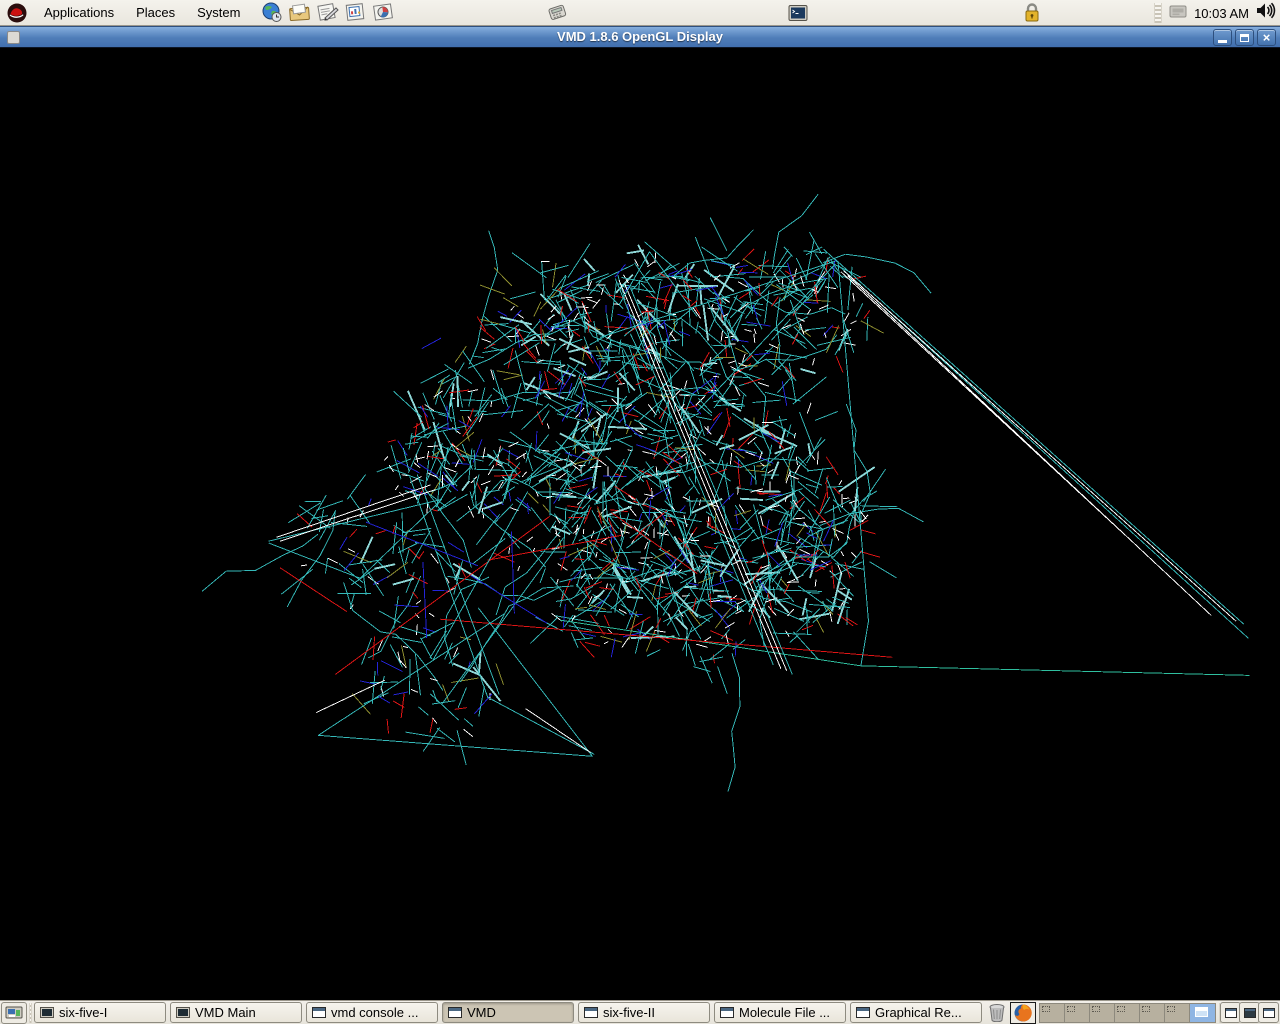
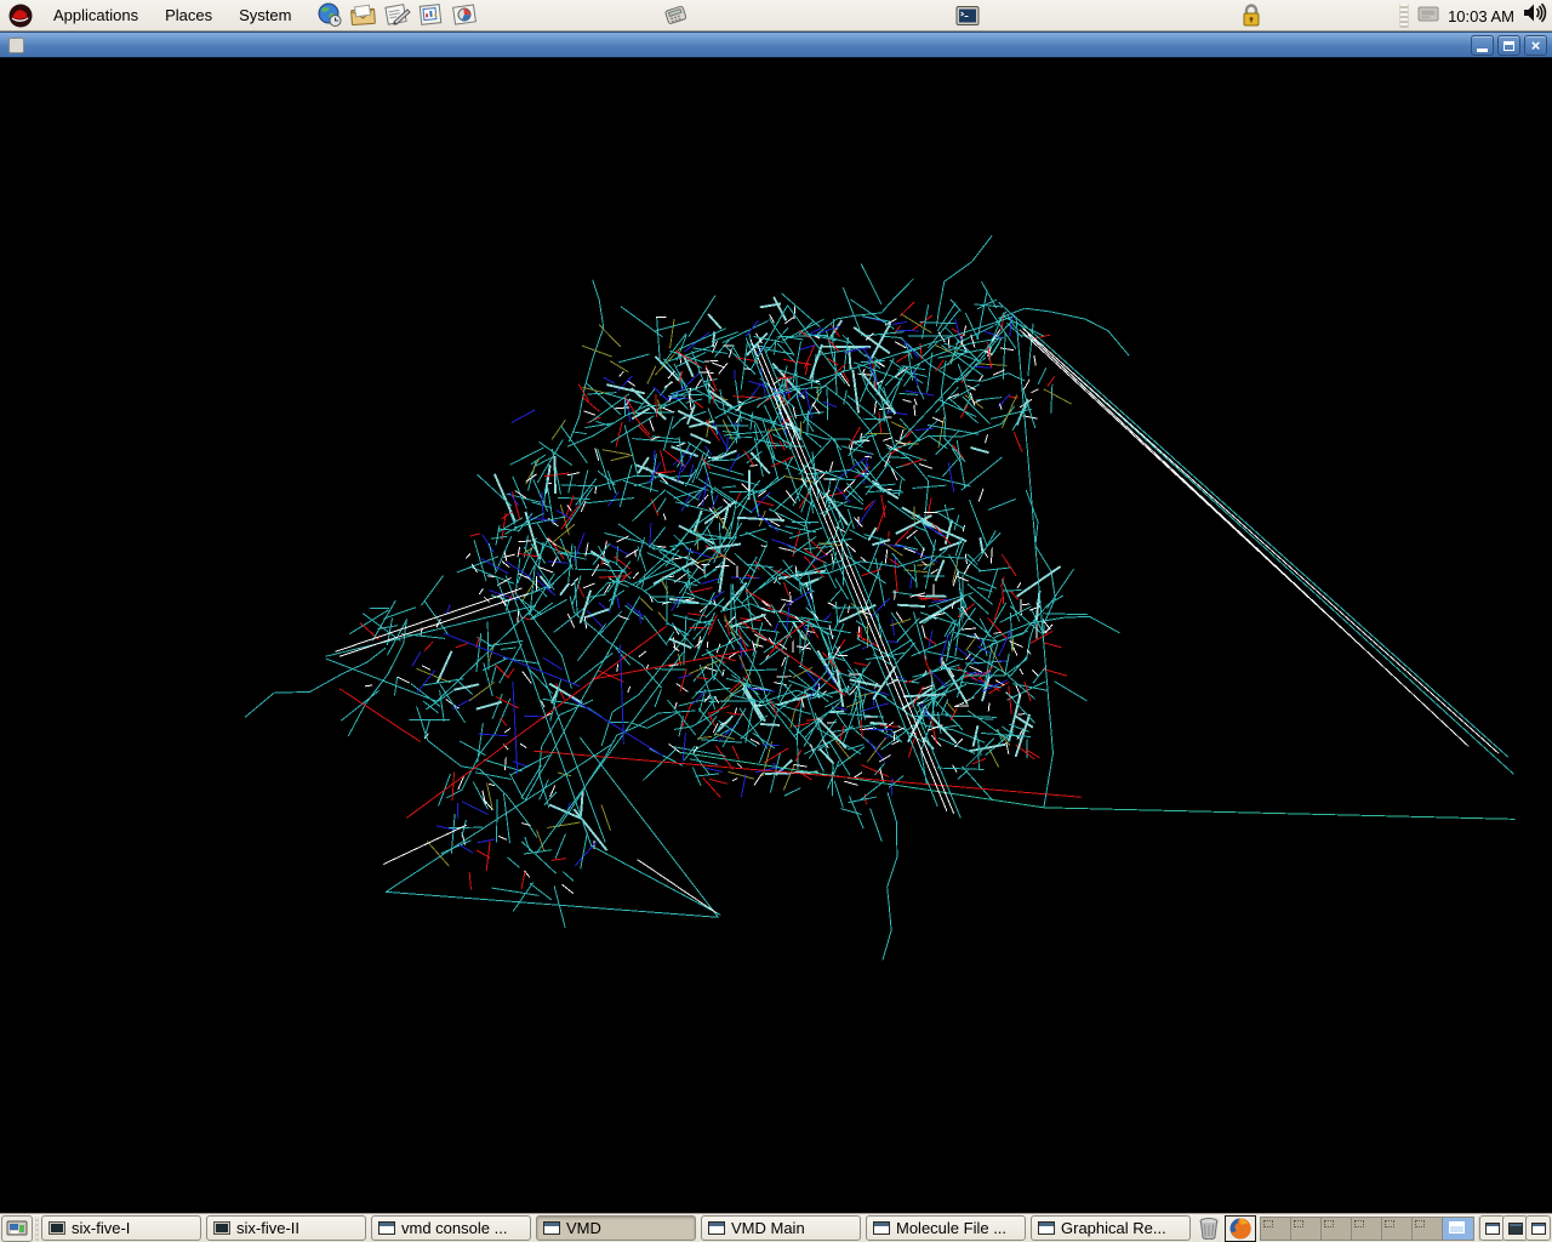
  Applications
  Places
  System
  10:03 AM
- VMD 1.8.6 OpenGL Display
  ×
  six-five-I
- VMD Main
+ six-five-II
  vmd console ...
  VMD
- six-five-II
+ VMD Main
  Molecule File ...
  Graphical Re...
